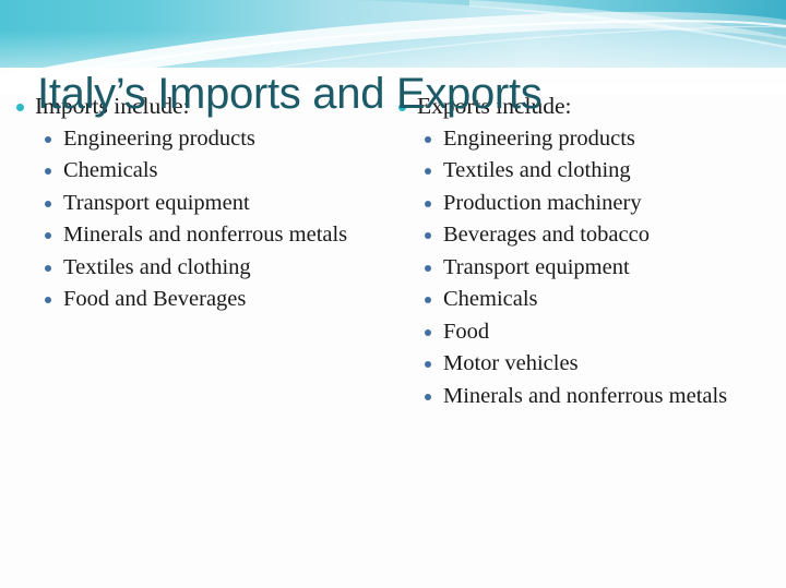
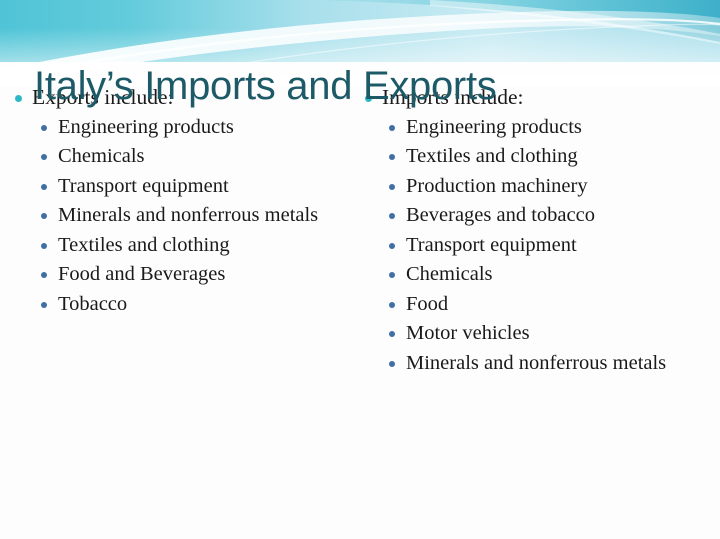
  Italy’s Imports and Exports
- Imports include:
+ Exports include:
  Engineering products
  Chemicals
  Transport equipment
  Minerals and nonferrous metals
  Textiles and clothing
  Food and Beverages
+ Tobacco
- Exports include:
+ Imports include:
  Engineering products
  Textiles and clothing
  Production machinery
  Beverages and tobacco
  Transport equipment
  Chemicals
  Food
  Motor vehicles
  Minerals and nonferrous metals
